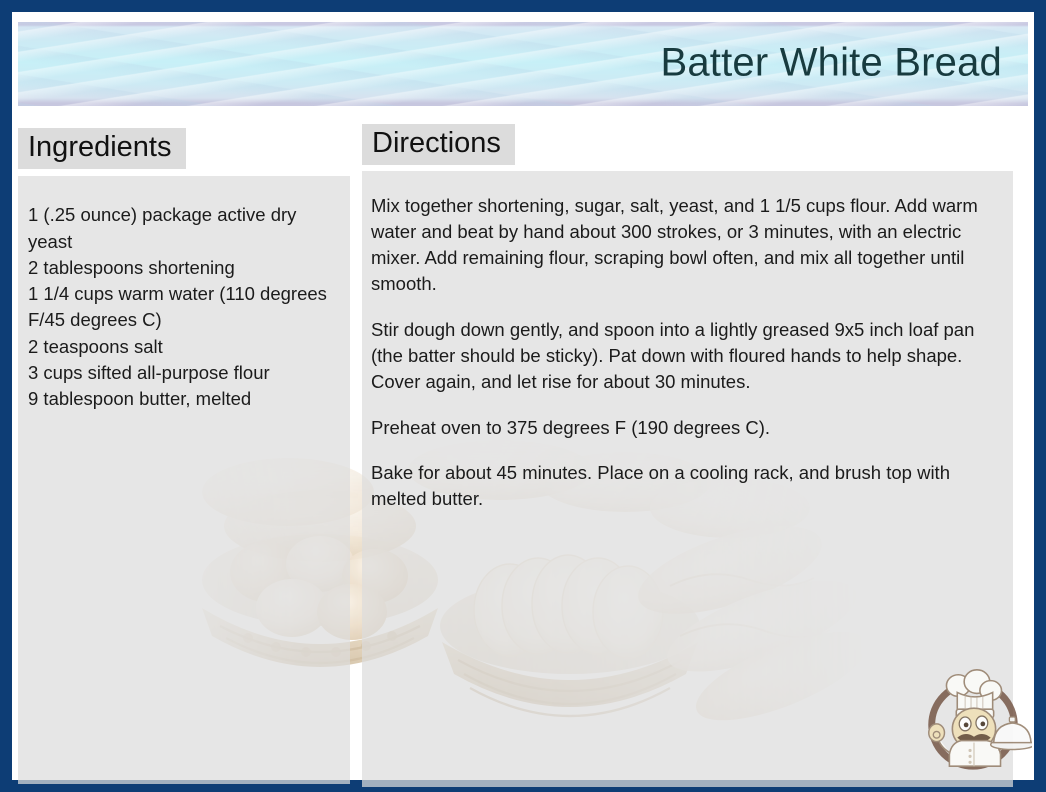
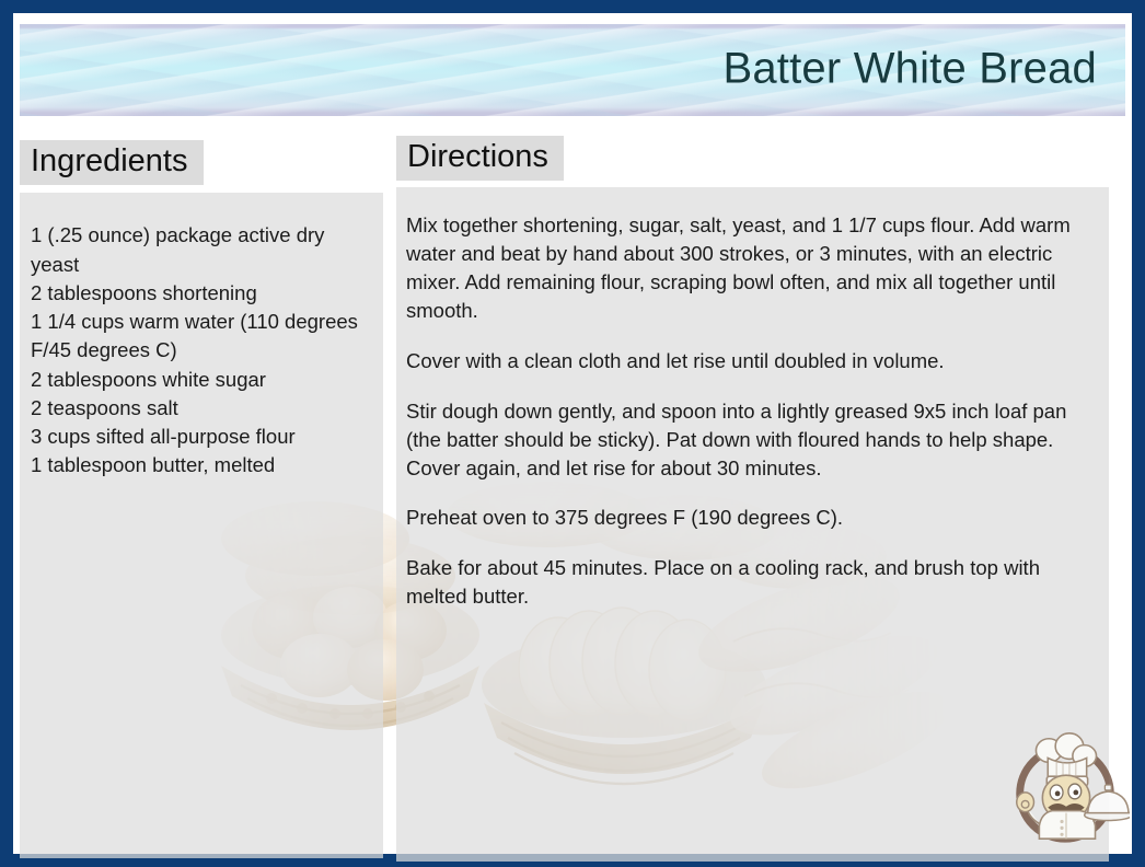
  Batter White Bread
  Ingredients
  1 (.25 ounce) package active dry yeast
  2 tablespoons shortening
  1 1/4 cups warm water (110 degrees F/45 degrees C)
+ 2 tablespoons white sugar
  2 teaspoons salt
  3 cups sifted all-purpose flour
- 9 tablespoon butter, melted
+ 1 tablespoon butter, melted
  Directions
- Mix together shortening, sugar, salt, yeast, and 1 1/5 cups flour. Add warm water and beat by hand about 300 strokes, or 3 minutes, with an electric mixer. Add remaining flour, scraping bowl often, and mix all together until smooth.
+ Mix together shortening, sugar, salt, yeast, and 1 1/7 cups flour. Add warm water and beat by hand about 300 strokes, or 3 minutes, with an electric mixer. Add remaining flour, scraping bowl often, and mix all together until smooth.
+ Cover with a clean cloth and let rise until doubled in volume.
  Stir dough down gently, and spoon into a lightly greased 9x5 inch loaf pan (the batter should be sticky). Pat down with floured hands to help shape. Cover again, and let rise for about 30 minutes.
  Preheat oven to 375 degrees F (190 degrees C).
  Bake for about 45 minutes. Place on a cooling rack, and brush top with melted butter.
